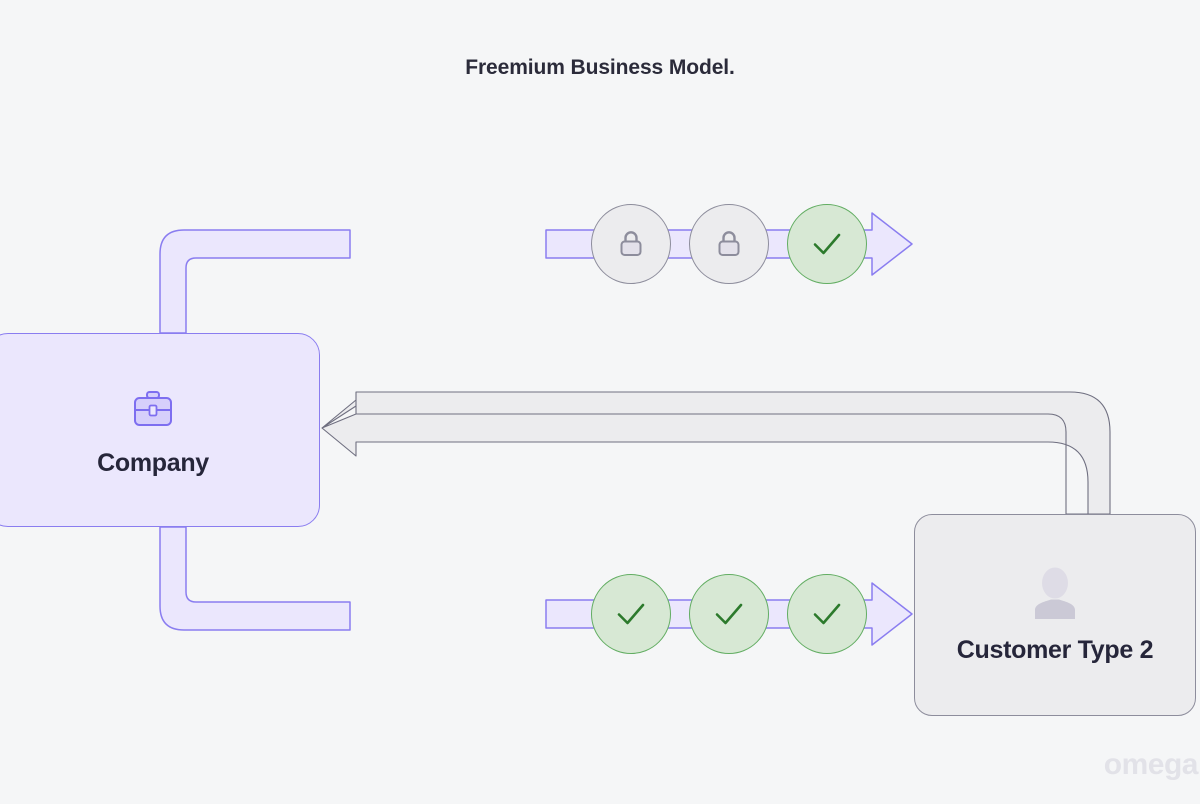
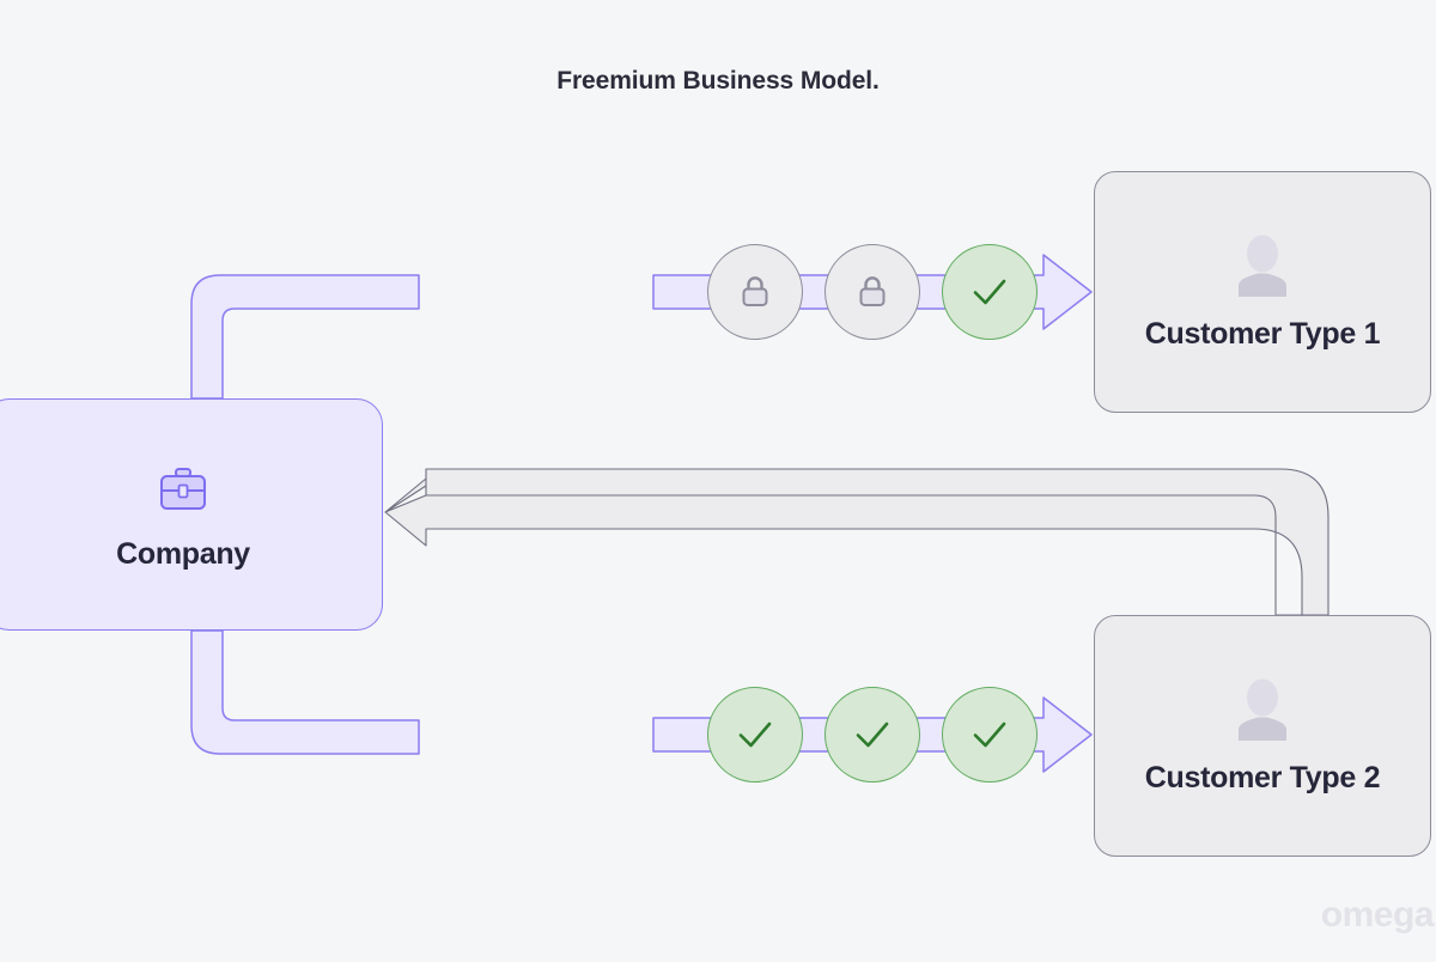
  Freemium Business Model.
  Company
+ Customer Type 1
  Customer Type 2
